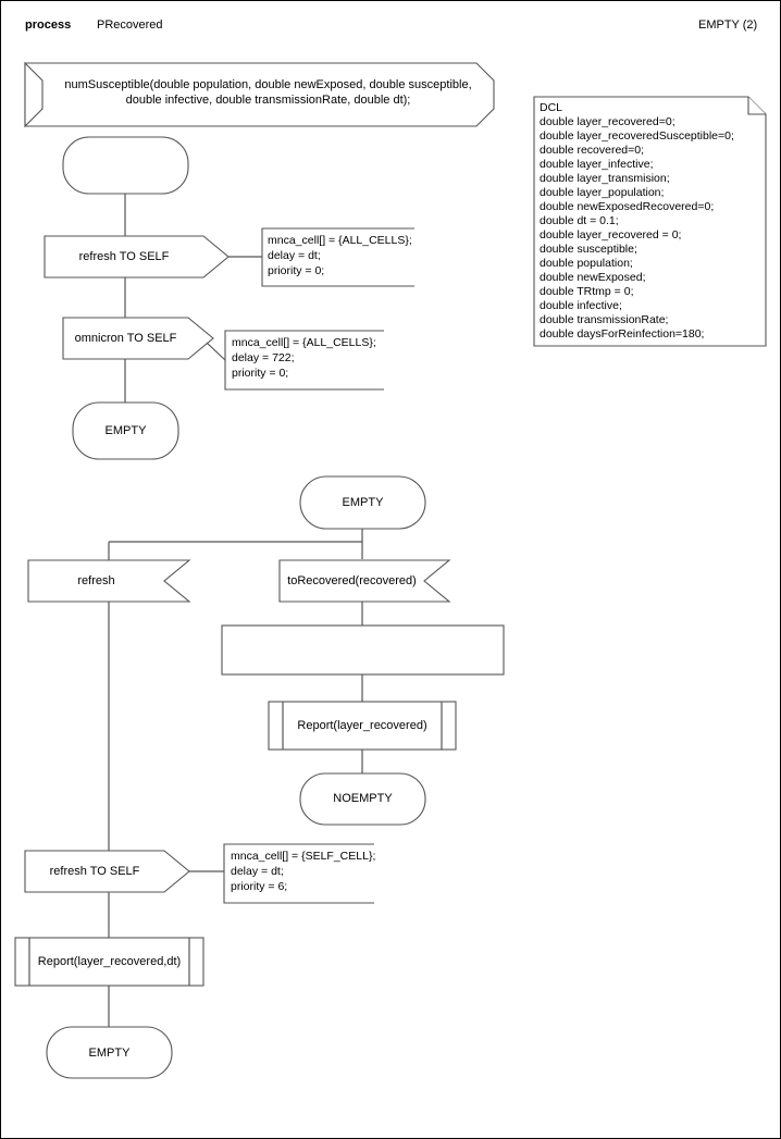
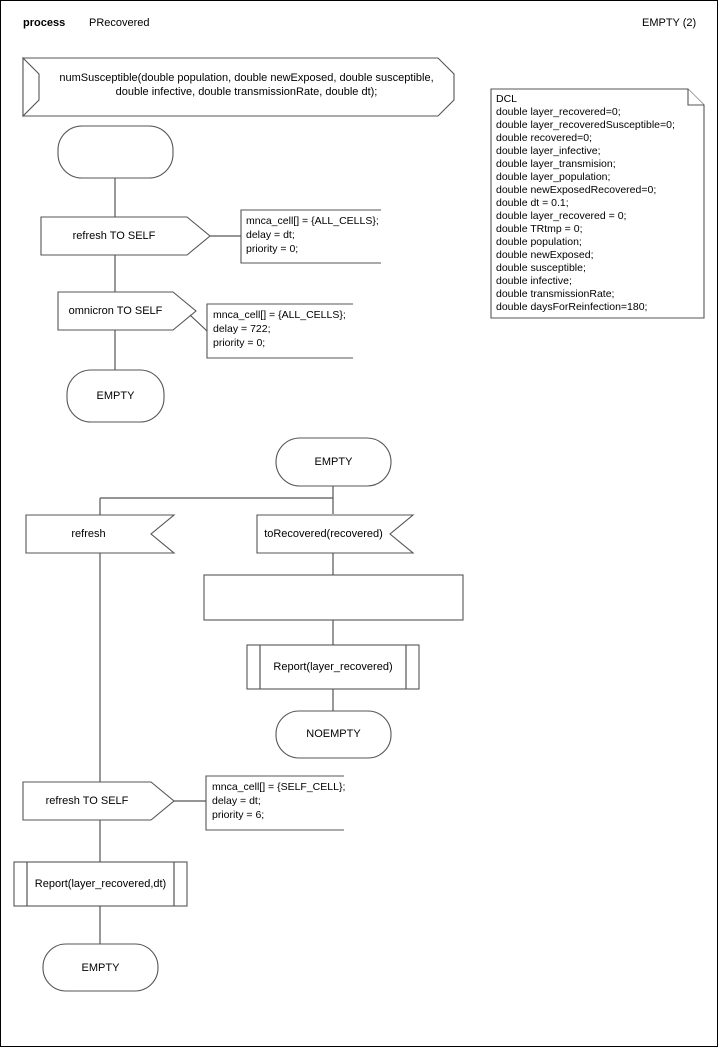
  process
  PRecovered
  EMPTY (2)
  numSusceptible(double population, double newExposed, double susceptible,
  double infective, double transmissionRate, double dt);
  DCL
  double layer_recovered=0;
  double layer_recoveredSusceptible=0;
  double recovered=0;
  double layer_infective;
  double layer_transmision;
  double layer_population;
  double newExposedRecovered=0;
  double dt = 0.1;
  double layer_recovered = 0;
- double susceptible;
+ double TRtmp = 0;
  double population;
  double newExposed;
- double TRtmp = 0;
+ double susceptible;
  double infective;
  double transmissionRate;
  double daysForReinfection=180;
  refresh TO SELF
  mnca_cell[] = {ALL_CELLS};
  delay = dt;
  priority = 0;
  omnicron TO SELF
  mnca_cell[] = {ALL_CELLS};
  delay = 722;
  priority = 0;
  EMPTY
  EMPTY
  refresh
  toRecovered(recovered)
  Report(layer_recovered)
  NOEMPTY
  refresh TO SELF
  mnca_cell[] = {SELF_CELL};
  delay = dt;
  priority = 6;
  Report(layer_recovered,dt)
  EMPTY
